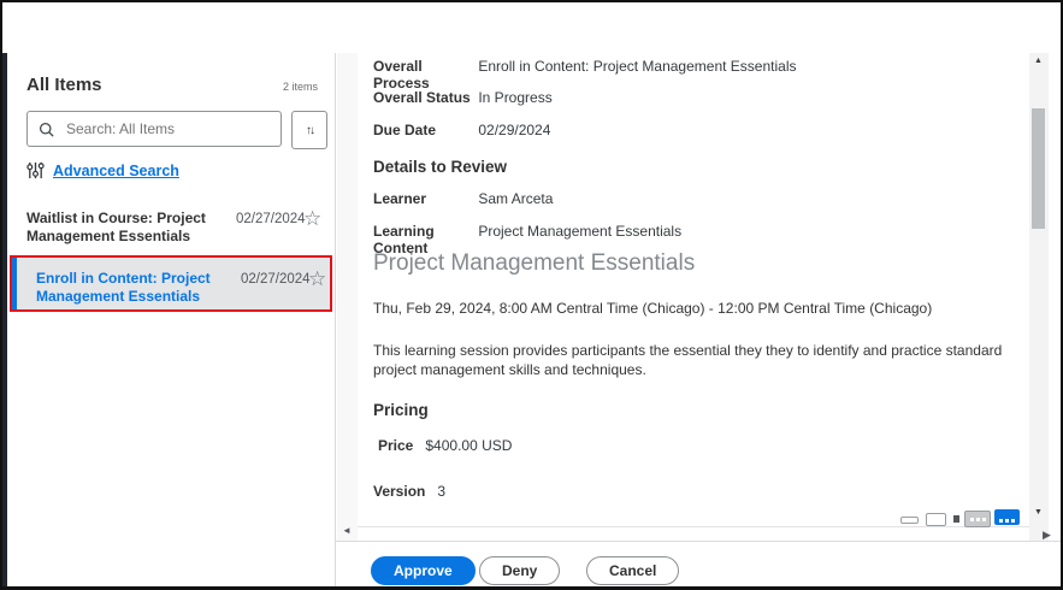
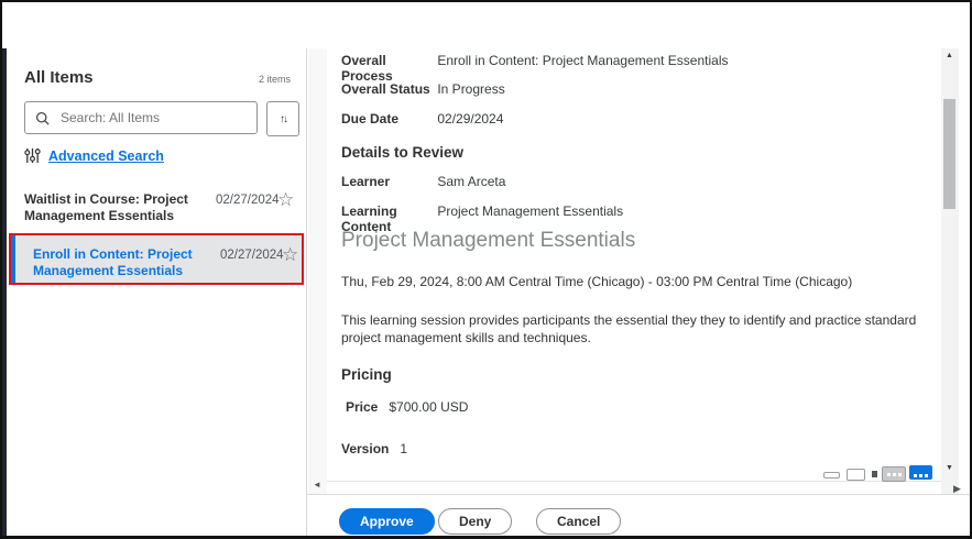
  All Items
  2 items
  Search: All Items
  ↑↓
  Advanced Search
  Waitlist in Course: Project Management Essentials
  02/27/2024
  ☆
  Enroll in Content: Project Management Essentials
  02/27/2024
  ☆
  ◄
  Overall Process Enroll in Content: Project Management Essentials
  Overall Status In Progress
  Due Date 02/29/2024
  Details to Review
  Learner Sam Arceta
  Learning Content Project Management Essentials
  Project Management Essentials
- Thu, Feb 29, 2024, 8:00 AM Central Time (Chicago) - 12:00 PM Central Time (Chicago)
+ Thu, Feb 29, 2024, 8:00 AM Central Time (Chicago) - 03:00 PM Central Time (Chicago)
  This learning session provides participants the essential they they to identify and practice standard project management skills and techniques.
  Pricing
- Price $400.00 USD
+ Price $700.00 USD
- Version 3
+ Version 1
  ▶
  Approve
  Deny
  Cancel
